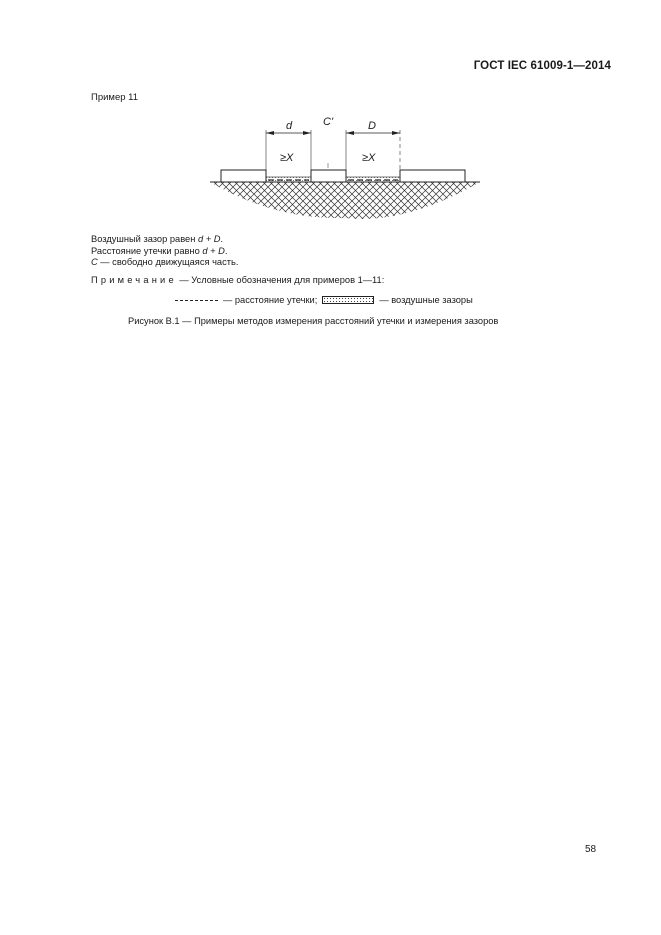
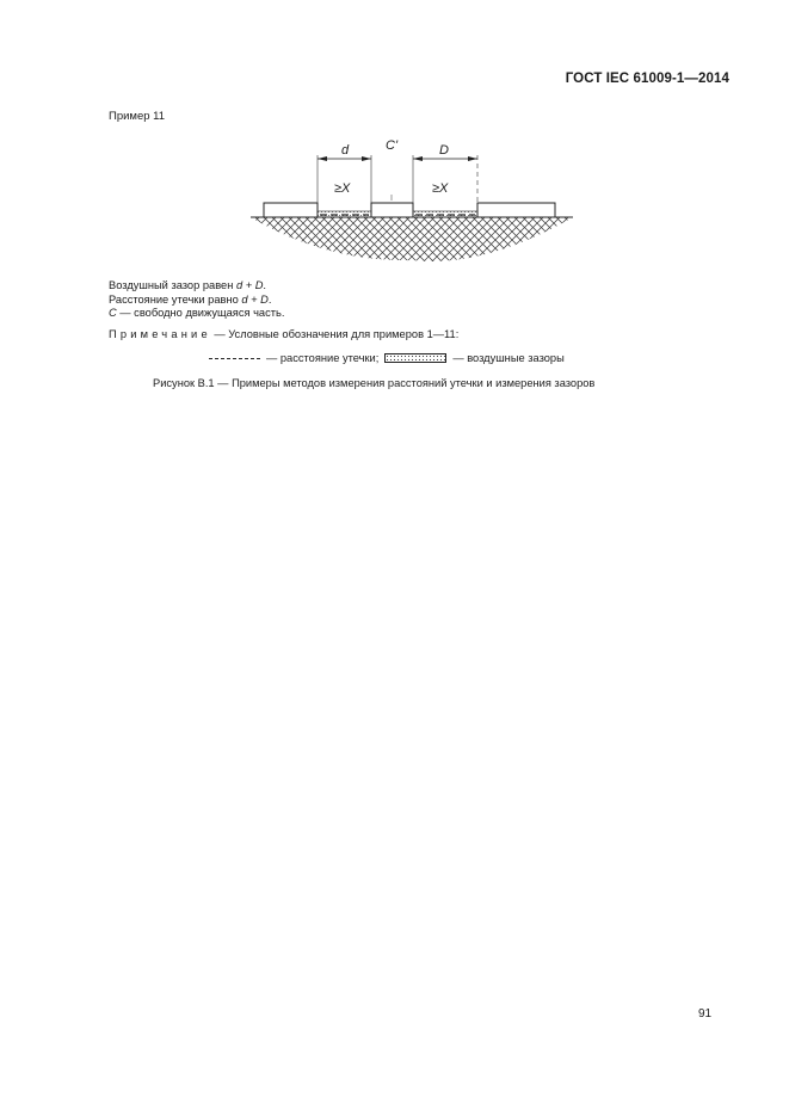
  ГОСТ IEC 61009-1—2014
  Пример 11
  d
  C'
  D
  ≥X
  ≥X
  Воздушный зазор равен d + D.
  Расстояние утечки равно d + D.
  C — свободно движущаяся часть.
  Примечание — Условные обозначения для примеров 1—11:
  — расстояние утечки;
  — воздушные зазоры
  Рисунок В.1 — Примеры методов измерения расстояний утечки и измерения зазоров
- 58
+ 91
